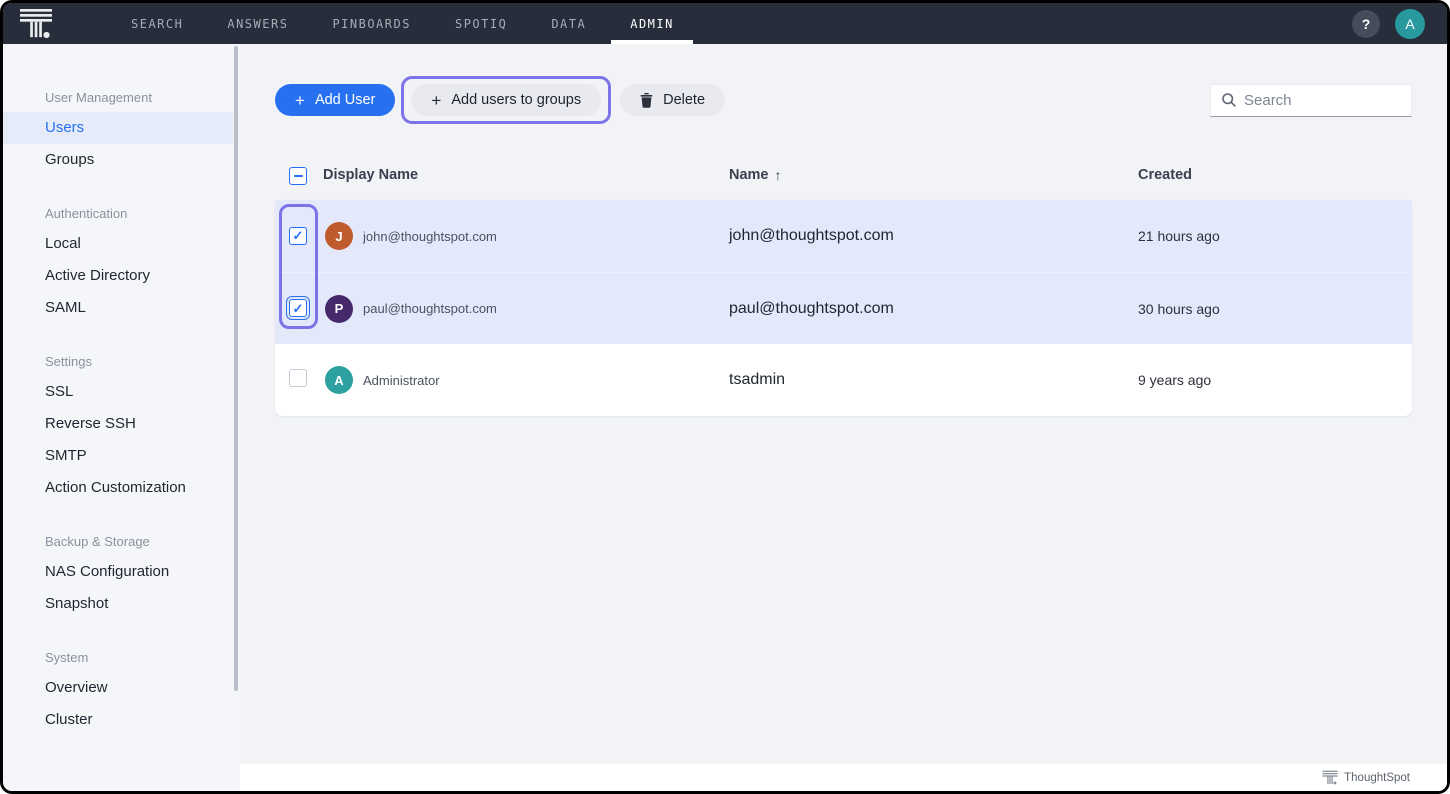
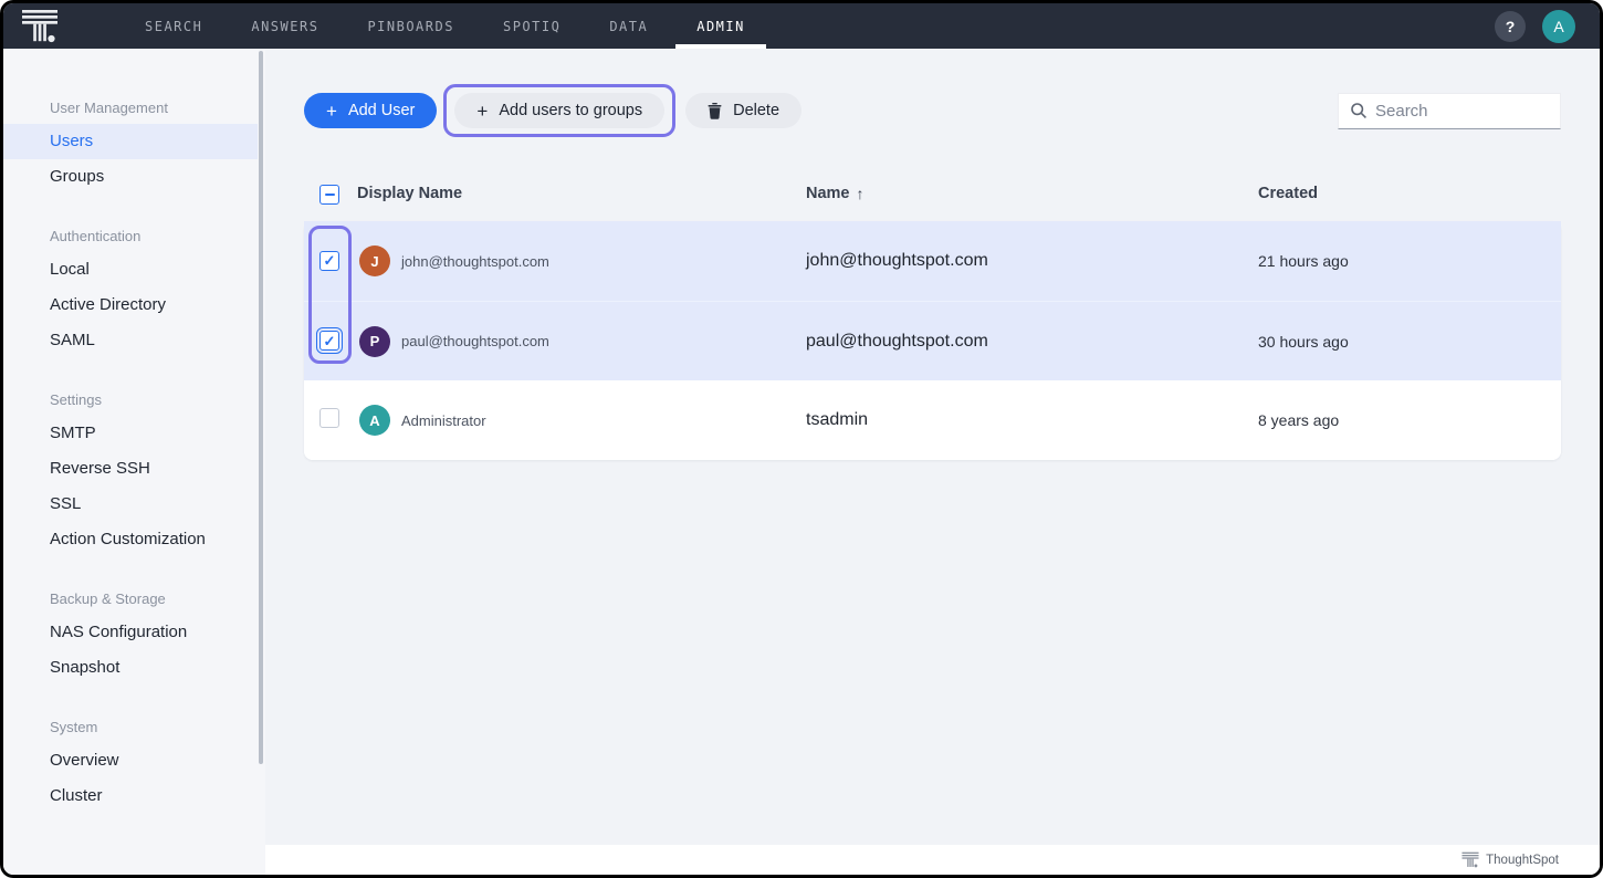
  SEARCH
  ANSWERS
  PINBOARDS
  SPOTIQ
  DATA
  ADMIN
  ?
  A
  User Management
  Users
  Groups
  Authentication
  Local
  Active Directory
  SAML
  Settings
- SSL
+ SMTP
  Reverse SSH
- SMTP
+ SSL
  Action Customization
  Backup & Storage
  NAS Configuration
  Snapshot
  System
  Overview
  Cluster
  +
  Add User
  +
  Add users to groups
  Delete
  Search
  Display Name
  Name
  ↑
  Created
  ✓
  J
  john@thoughtspot.com
  john@thoughtspot.com
  21 hours ago
  ✓
  P
  paul@thoughtspot.com
  paul@thoughtspot.com
  30 hours ago
  A
  Administrator
  tsadmin
- 9 years ago
+ 8 years ago
  ThoughtSpot
